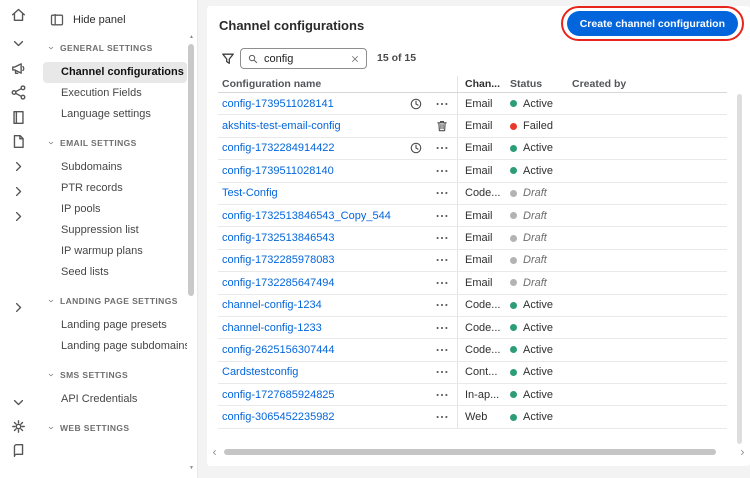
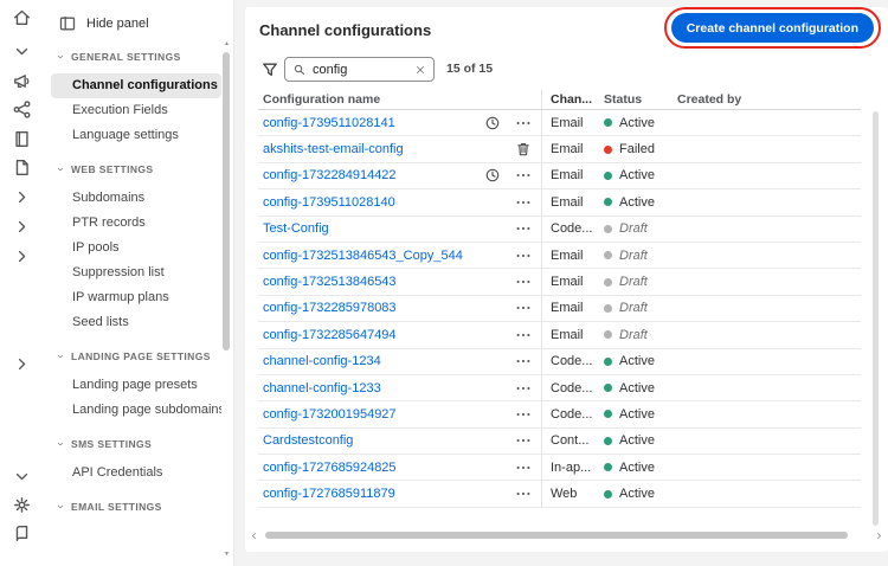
  Hide panel
  GENERAL SETTINGS
  Channel configurations
  Execution Fields
  Language settings
- EMAIL SETTINGS
+ WEB SETTINGS
  Subdomains
  PTR records
  IP pools
  Suppression list
  IP warmup plans
  Seed lists
  LANDING PAGE SETTINGS
  Landing page presets
  Landing page subdomain
  SMS SETTINGS
  API Credentials
- WEB SETTINGS
+ EMAIL SETTINGS
  Channel configurations
  Create channel configuration
  config
  15 of 15
  Configuration name
  Chan...
  Status
  Created by
  config-1739511028141
  Email
  Active
  akshits-test-email-config
  Email
  Failed
  config-1732284914422
  Email
  Active
  config-1739511028140
  Email
  Active
  Test-Config
  Code...
  Draft
  config-1732513846543_Copy_544
  Email
  Draft
  config-1732513846543
  Email
  Draft
  config-1732285978083
  Email
  Draft
  config-1732285647494
  Email
  Draft
  channel-config-1234
  Code...
  Active
  channel-config-1233
  Code...
  Active
- config-2625156307444
+ config-1732001954927
  Code...
  Active
  Cardstestconfig
  Cont...
  Active
  config-1727685924825
  In-ap...
  Active
- config-3065452235982
+ config-1727685911879
  Web
  Active
